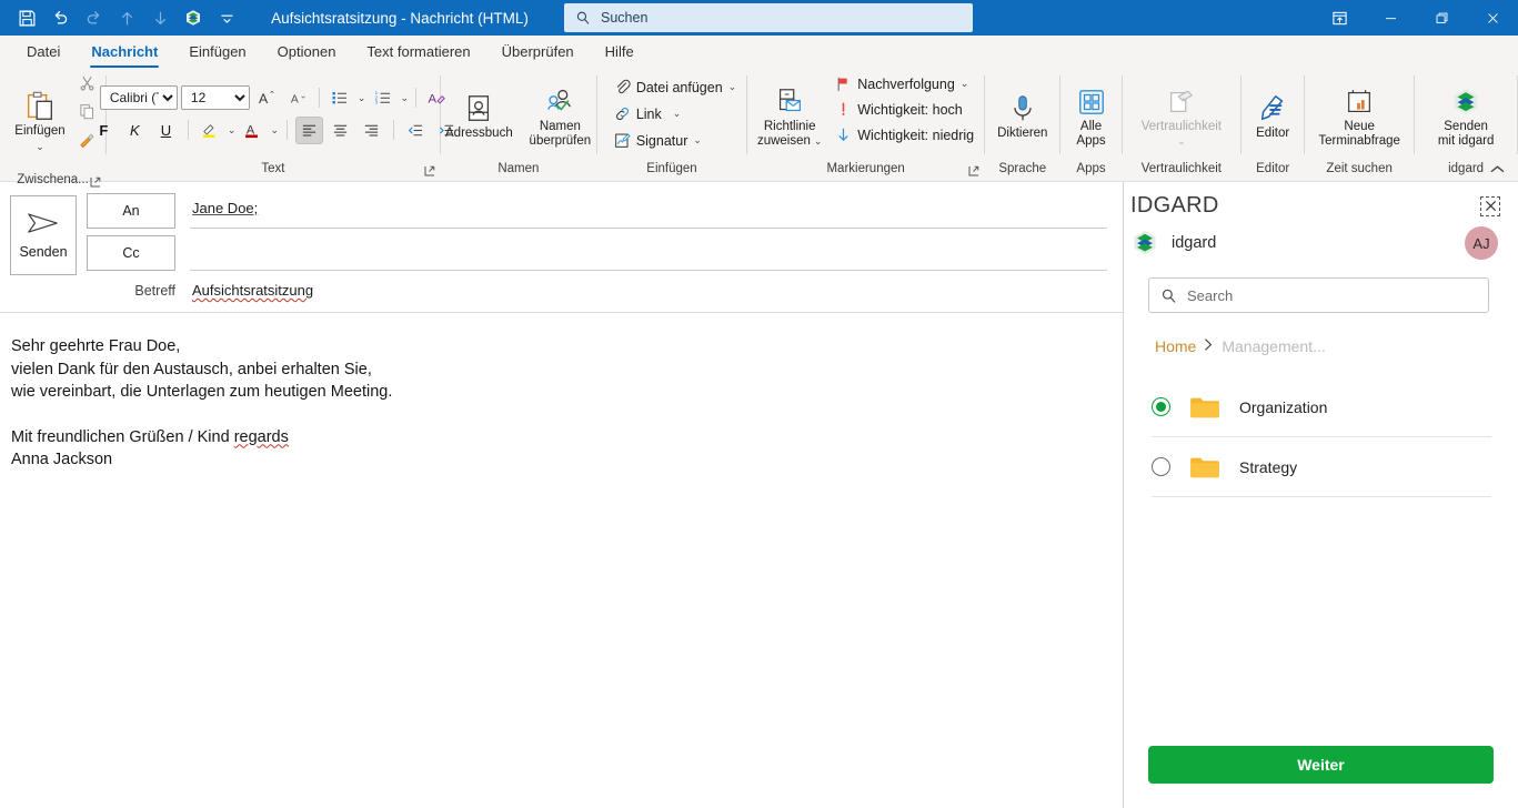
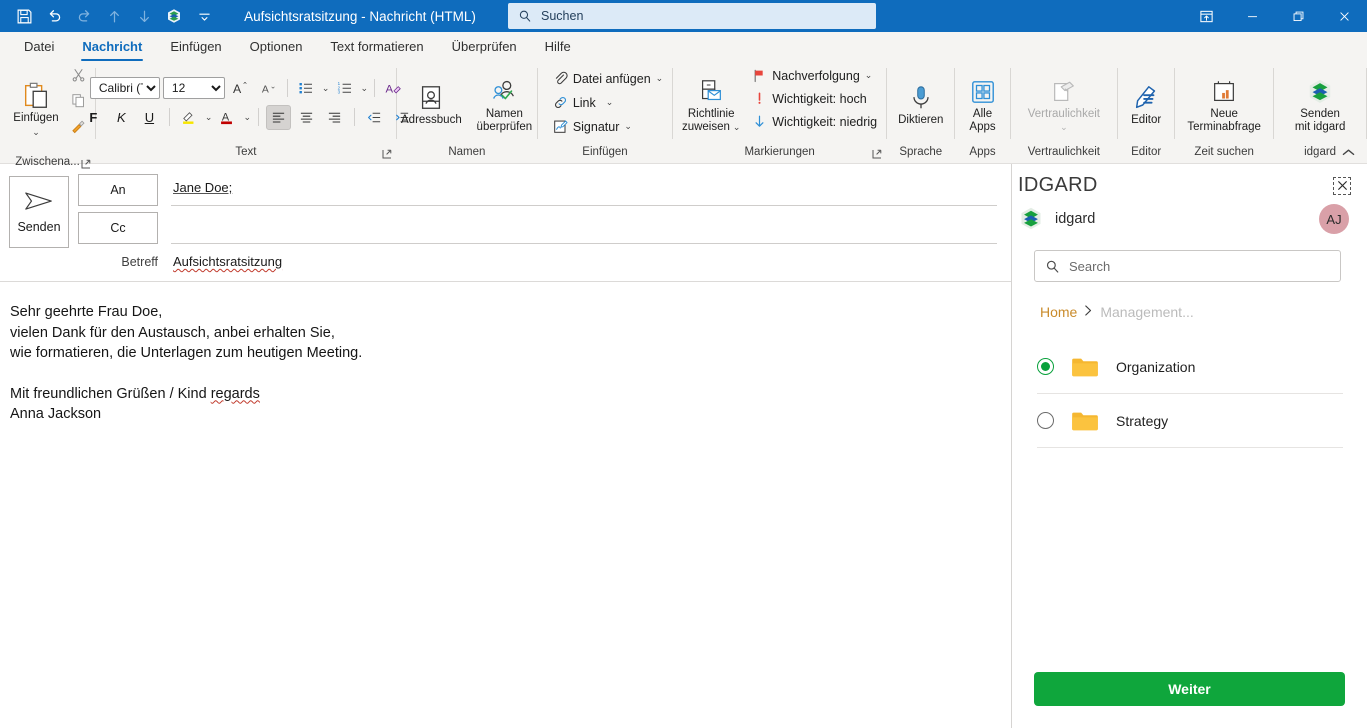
  Aufsichtsratsitzung - Nachricht (HTML)
  Suchen
  Datei
  Nachricht
  Einfügen
  Optionen
  Text formatieren
  Überprüfen
  Hilfe
  Einfügen
  ⌄
  Zwischena...
  Calibri (
  12
  A
  ⌃
  A
  ⌄
  ⌄
  ⌄
  A
  F
  K
  U
  ⌄
  A
  ⌄
  Text
  Adressbuch
  Namen
  überprüfen
  Namen
  Datei anfügen
  ⌄
  Link
  ⌄
  Signatur
  ⌄
  Einfügen
  Richtlinie
  zuweisen
  ⌄
  Nachverfolgung
  ⌄
  Wichtigkeit: hoch
  Wichtigkeit: niedrig
  Markierungen
  Diktieren
  Sprache
  Alle
  Apps
  Apps
  Vertraulichkeit
  ⌄
  Vertraulichkeit
  Editor
  Editor
  Neue
  Terminabfrage
  Zeit suchen
  Senden
  mit idgard
  idgard
  Senden
  An
  Jane Doe;
  Cc
  Betreff
  Aufsichtsratsitzung
  Sehr geehrte Frau Doe,
  vielen Dank für den Austausch, anbei erhalten Sie,
- wie vereinbart, die Unterlagen zum heutigen Meeting.
+ wie formatieren, die Unterlagen zum heutigen Meeting.
  Mit freundlichen Grüßen / Kind regards
  Anna Jackson
  IDGARD
  idgard
  AJ
  Search
  Home
  Management...
  Organization
  Strategy
  Weiter
